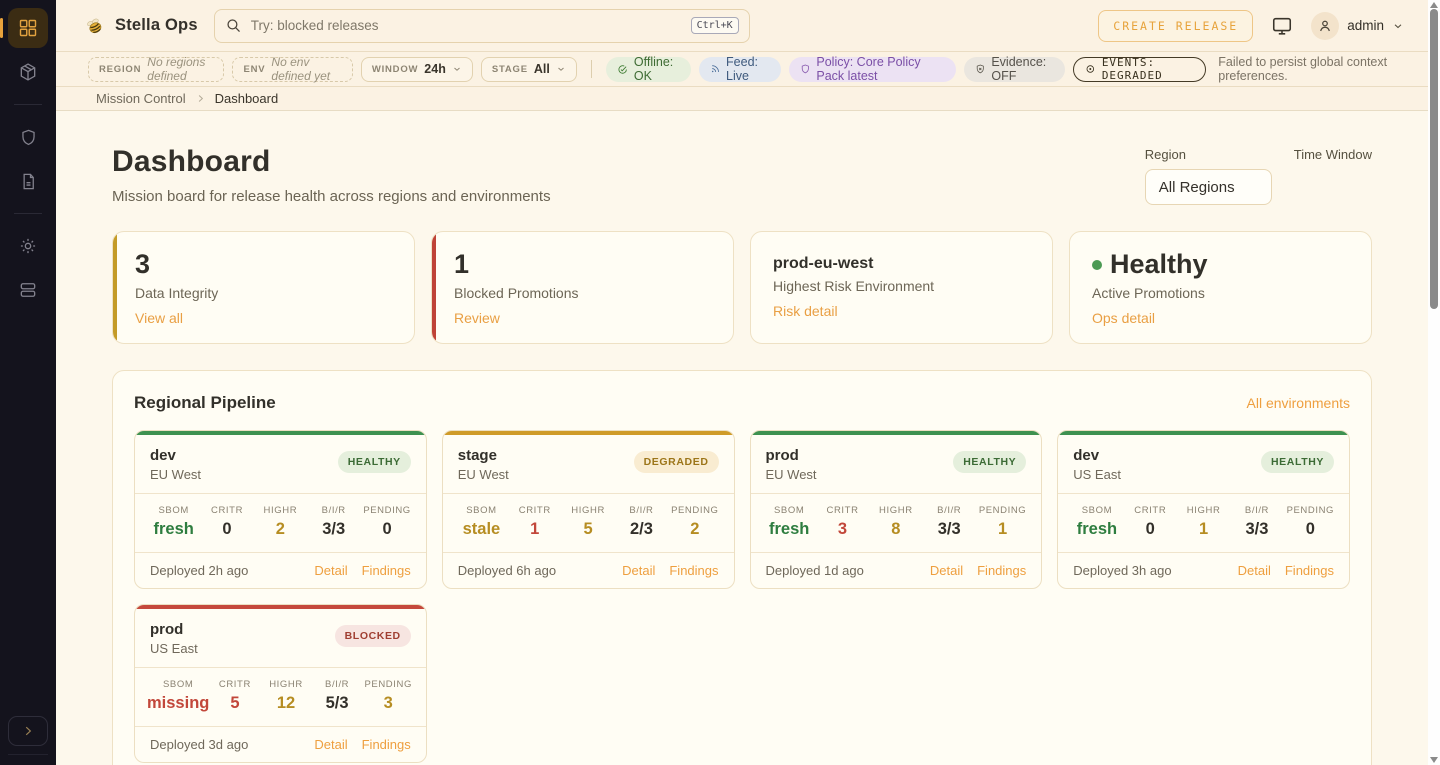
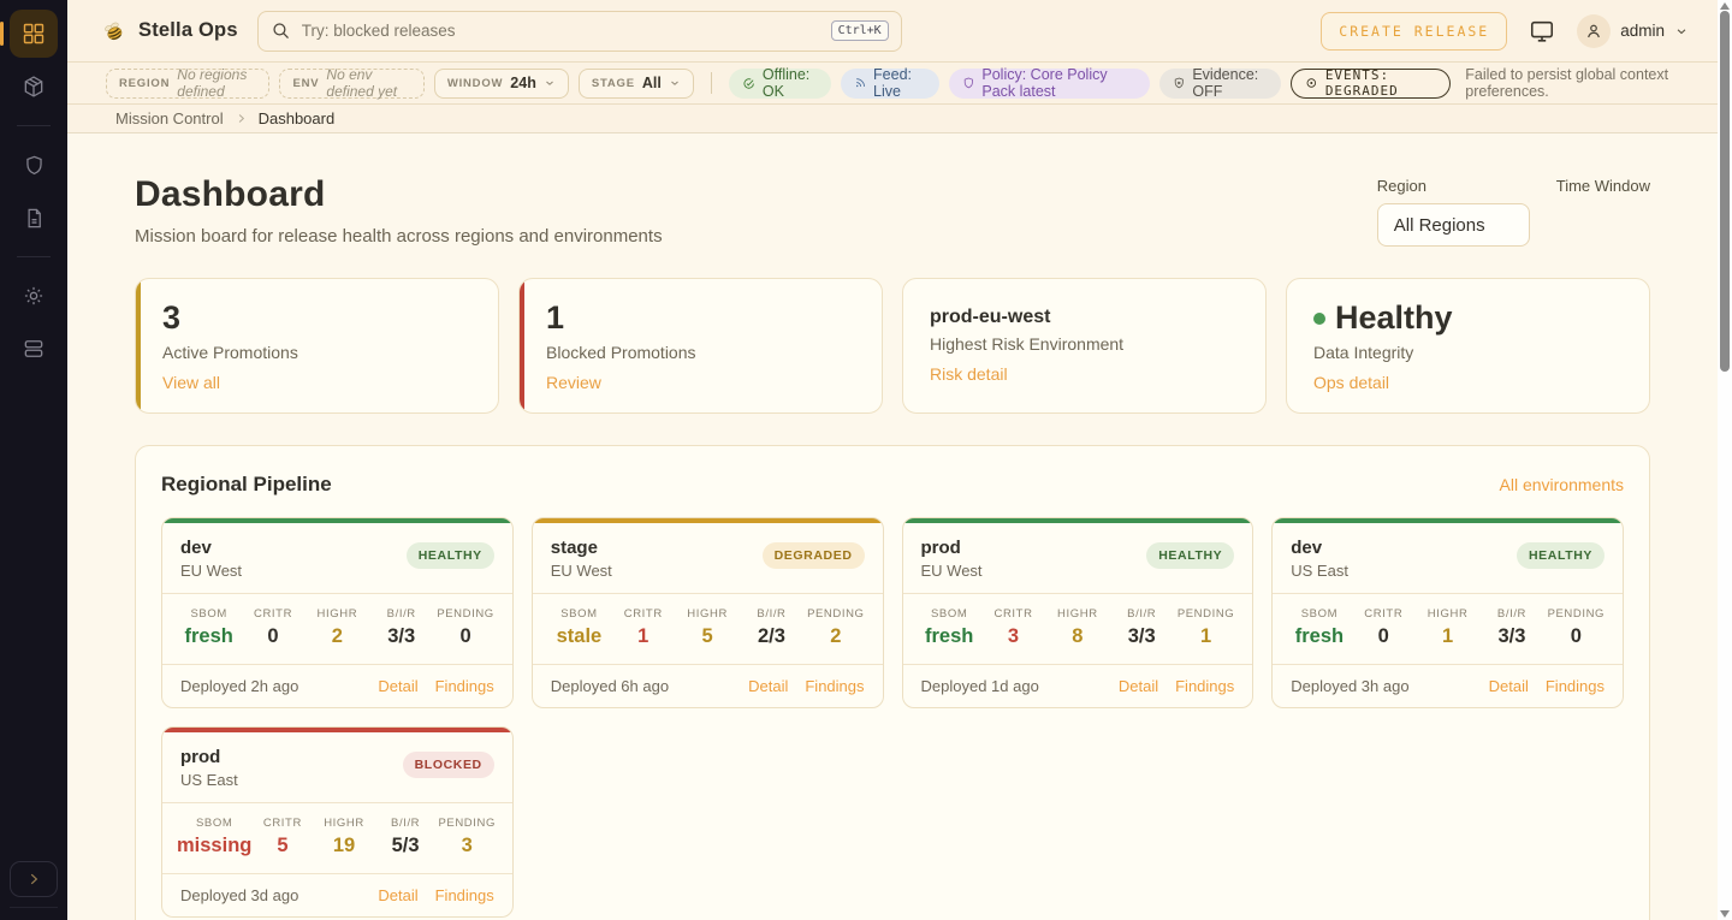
  Stella Ops
  Try: blocked releases
  Ctrl+K
  CREATE RELEASE
  admin
  REGION
  No regions defined
  ENV
  No env defined yet
  WINDOW
  24h
  STAGE
  All
  Offline: OK
  Feed: Live
  Policy: Core Policy Pack latest
  Evidence: OFF
  EVENTS: DEGRADED
  Failed to persist global context preferences.
  Mission Control
  Dashboard
  Dashboard
  Mission board for release health across regions and environments
  Region
  All Regions
  Time Window
  3
- Data Integrity
+ Active Promotions
  View all
  1
  Blocked Promotions
  Review
  prod-eu-west
  Highest Risk Environment
  Risk detail
  Healthy
- Active Promotions
+ Data Integrity
  Ops detail
  Regional Pipeline
  All environments
  dev
  EU West
  HEALTHY
  SBOM
  fresh
  CRITR
  0
  HIGHR
  2
  B/I/R
  3/3
  PENDING
  0
  Deployed 2h ago
  Detail
  Findings
  stage
  EU West
  DEGRADED
  SBOM
  stale
  CRITR
  1
  HIGHR
  5
  B/I/R
  2/3
  PENDING
  2
  Deployed 6h ago
  Detail
  Findings
  prod
  EU West
  HEALTHY
  SBOM
  fresh
  CRITR
  3
  HIGHR
  8
  B/I/R
  3/3
  PENDING
  1
  Deployed 1d ago
  Detail
  Findings
  dev
  US East
  HEALTHY
  SBOM
  fresh
  CRITR
  0
  HIGHR
  1
  B/I/R
  3/3
  PENDING
  0
  Deployed 3h ago
  Detail
  Findings
  prod
  US East
  BLOCKED
  SBOM
  missing
  CRITR
  5
  HIGHR
- 12
+ 19
  B/I/R
  5/3
  PENDING
  3
  Deployed 3d ago
  Detail
  Findings
